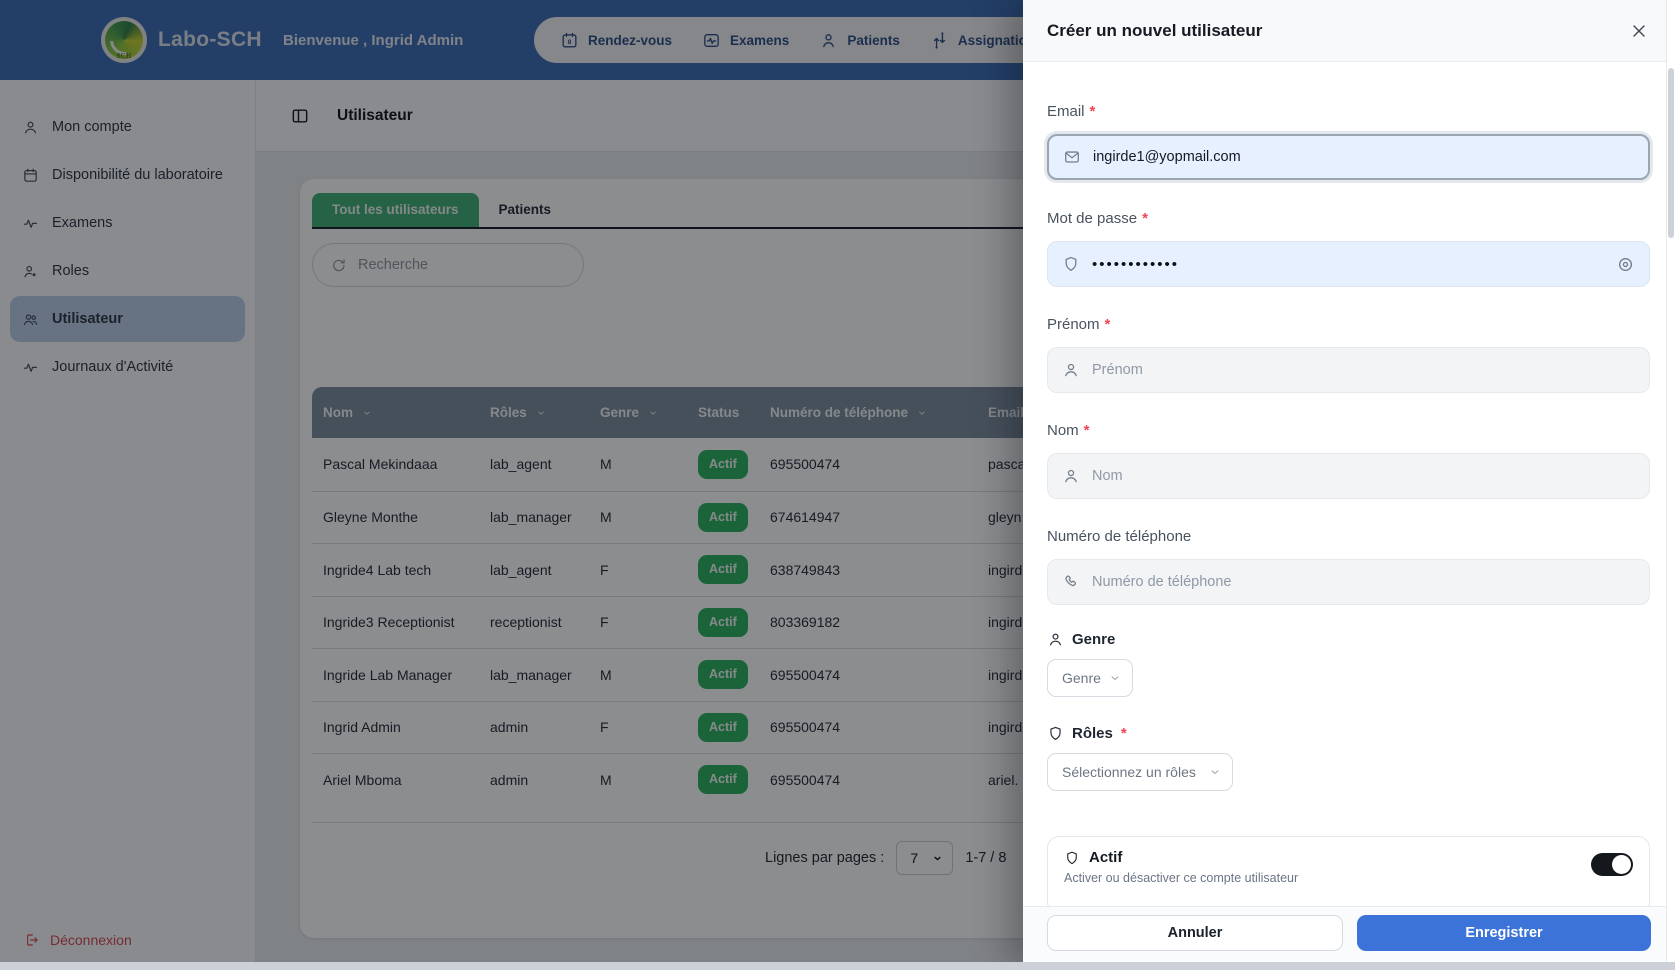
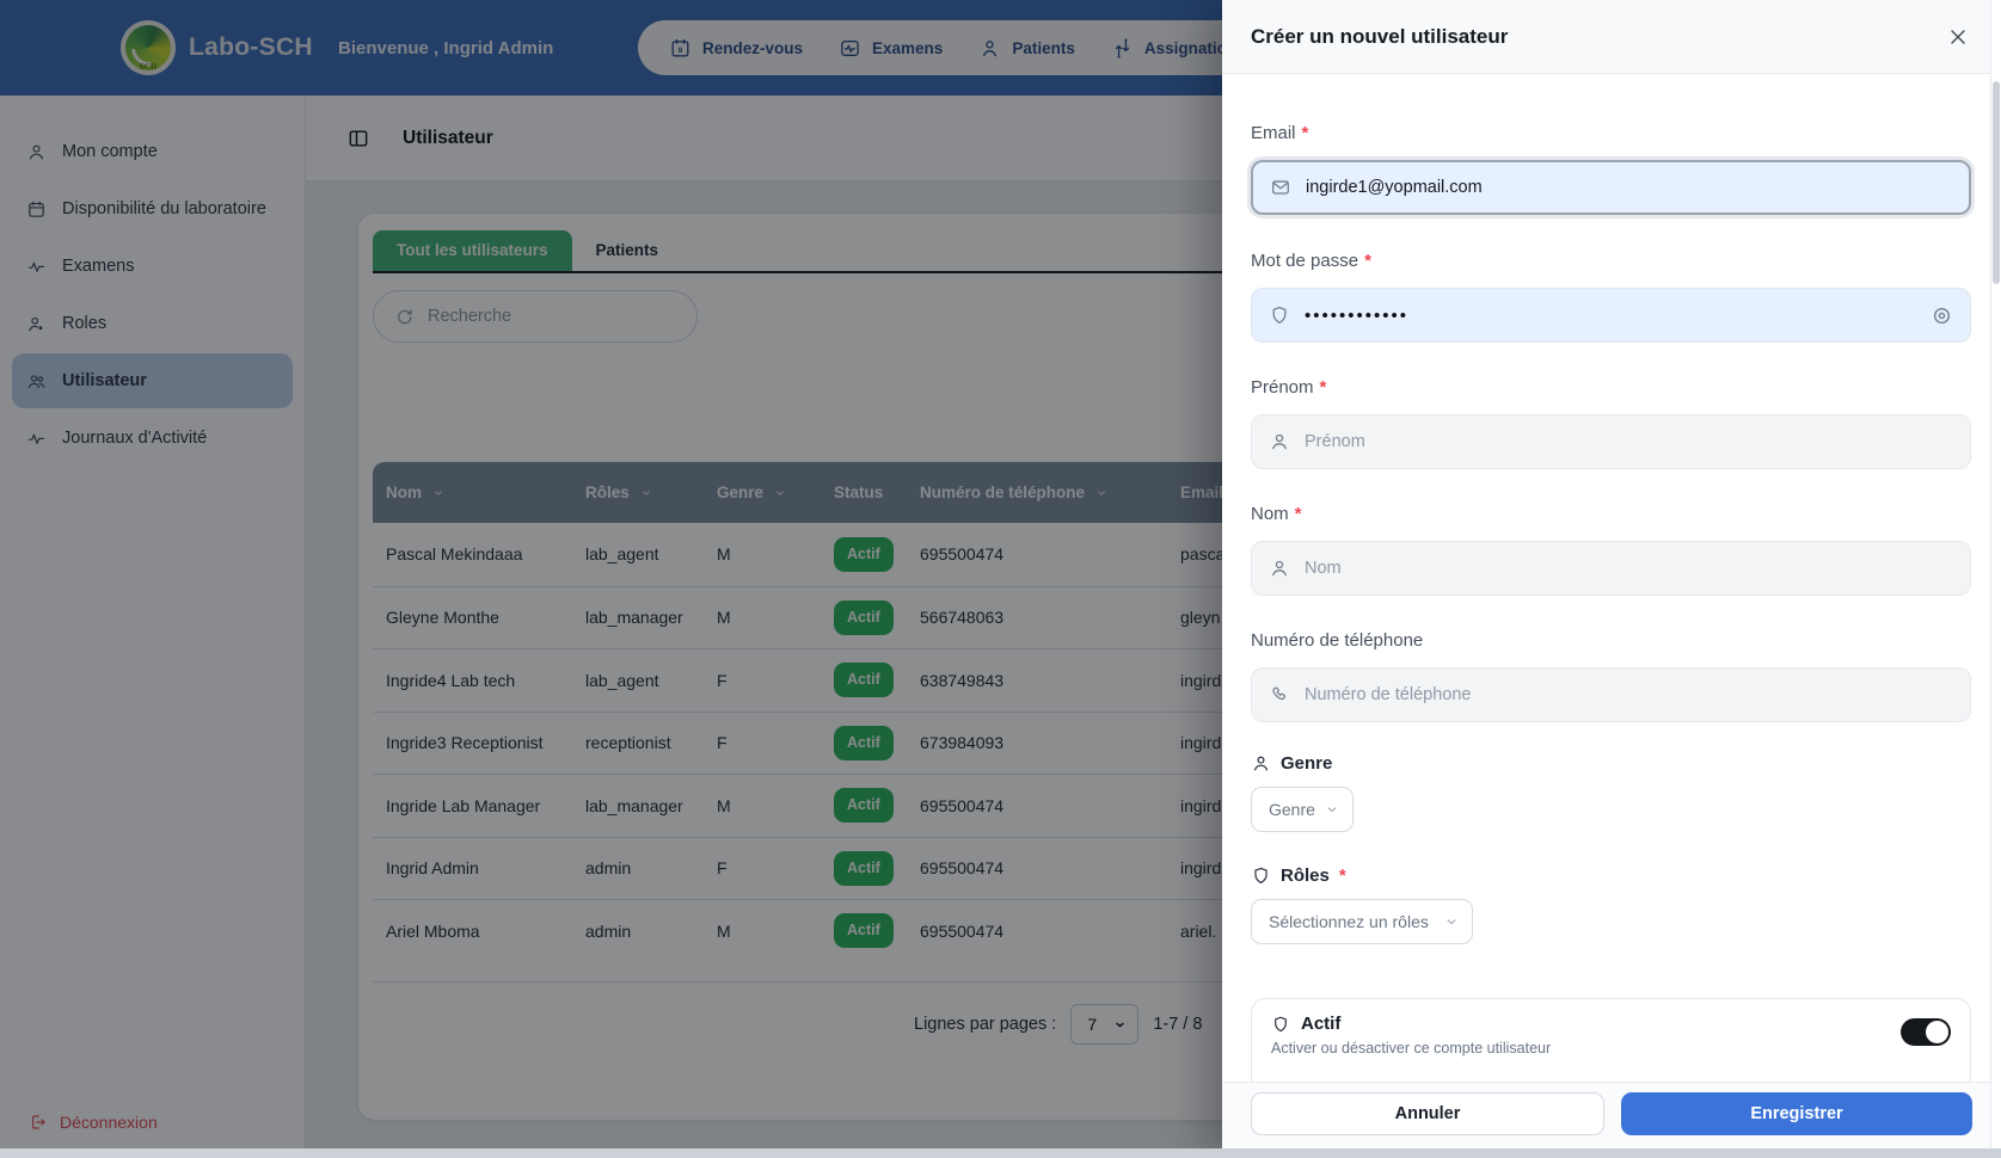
  SCH
  Labo-SCH
  Bienvenue , Ingrid Admin
  Rendez-vous
  Examens
  Patients
  Assignati
  Mon compte
  Disponibilité du laboratoire
  Examens
  Roles
  Utilisateur
  Journaux d'Activité
  Déconnexion
  Utilisateur
  Tout les utilisateurs
  Patients
  Recherche
  Nom
  Rôles
  Genre
  Status
  Numéro de téléphone
  Emai
  Pascal Mekindaaa
  lab_agent
  M
  Actif
  695500474
  pasca
  Gleyne Monthe
  lab_manager
  M
  Actif
- 674614947
+ 566748063
  gleyn
  Ingride4 Lab tech
  lab_agent
  F
  Actif
  638749843
  ingird
  Ingride3 Receptionist
  receptionist
  F
  Actif
- 803369182
+ 673984093
  ingird
  Ingride Lab Manager
  lab_manager
  M
  Actif
  695500474
  ingird
  Ingrid Admin
  admin
  F
  Actif
  695500474
  ingird
  Ariel Mboma
  admin
  M
  Actif
  695500474
  ariel.
  Lignes par pages :
  7
  1-7 / 8
  Créer un nouvel utilisateur
  Email
  *
  ingirde1@yopmail.com
  Mot de passe
  *
  ••••••••••••
  Prénom
  *
  Prénom
  Nom
  *
  Nom
  Numéro de téléphone
  Numéro de téléphone
  Genre
  Genre
  Rôles
  *
  Sélectionnez un rôles
  Actif
  Activer ou désactiver ce compte utilisateur
  Annuler
  Enregistrer
